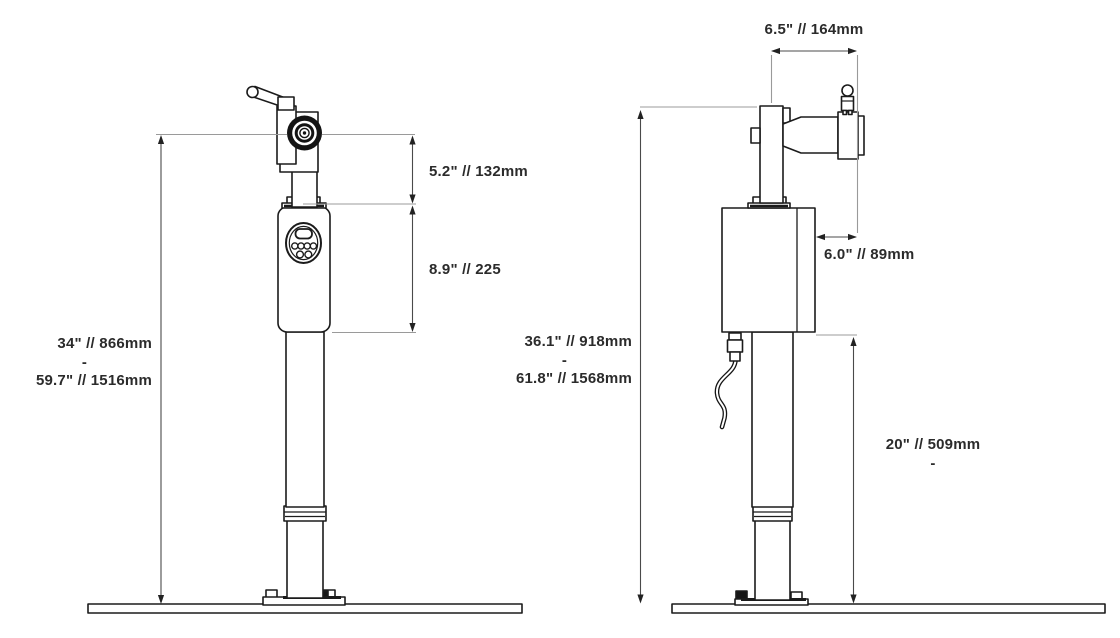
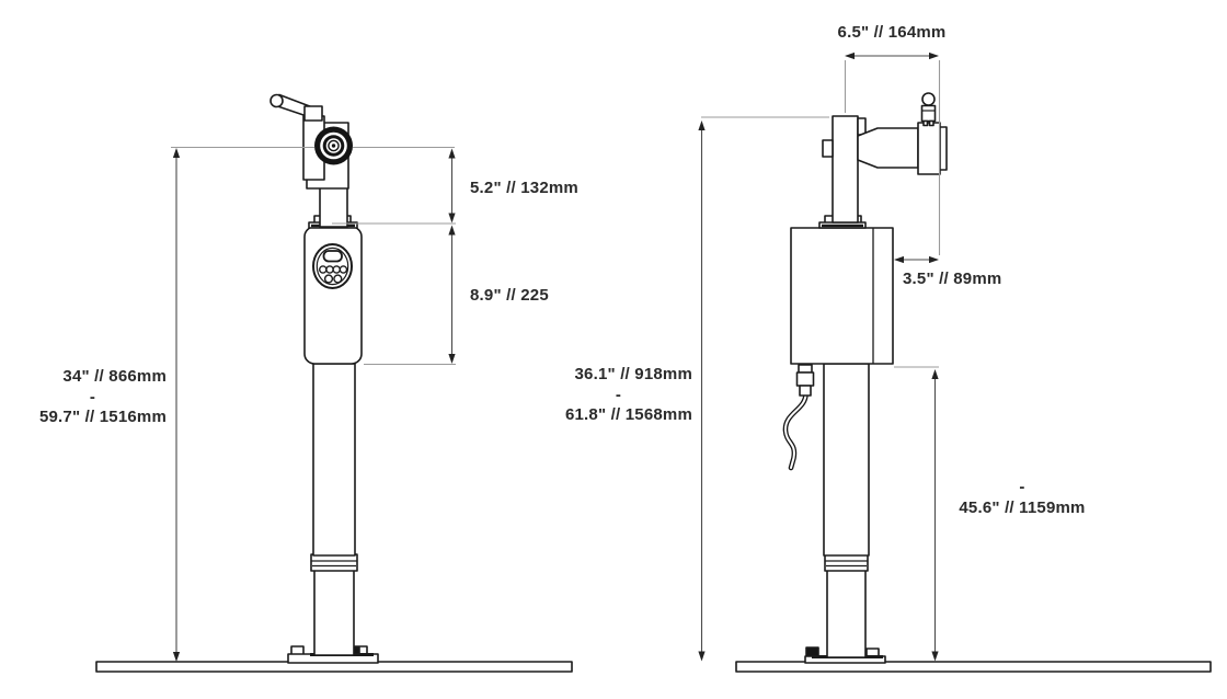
  34" // 866mm
  -
  59.7" // 1516mm
  5.2" // 132mm
  8.9" // 225
  6.5" // 164mm
- 6.0" // 89mm
+ 3.5" // 89mm
  36.1" // 918mm
  -
  61.8" // 1568mm
- 20" // 509mm
  -
+ 45.6" // 1159mm
